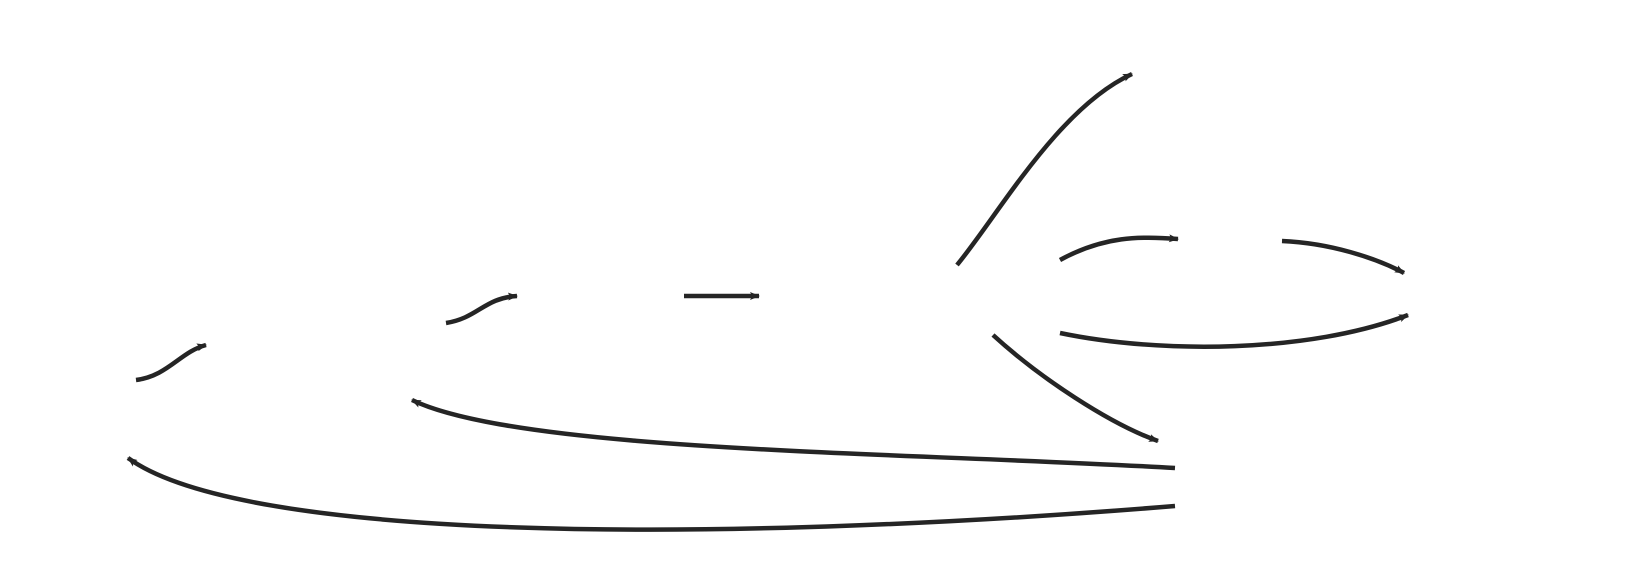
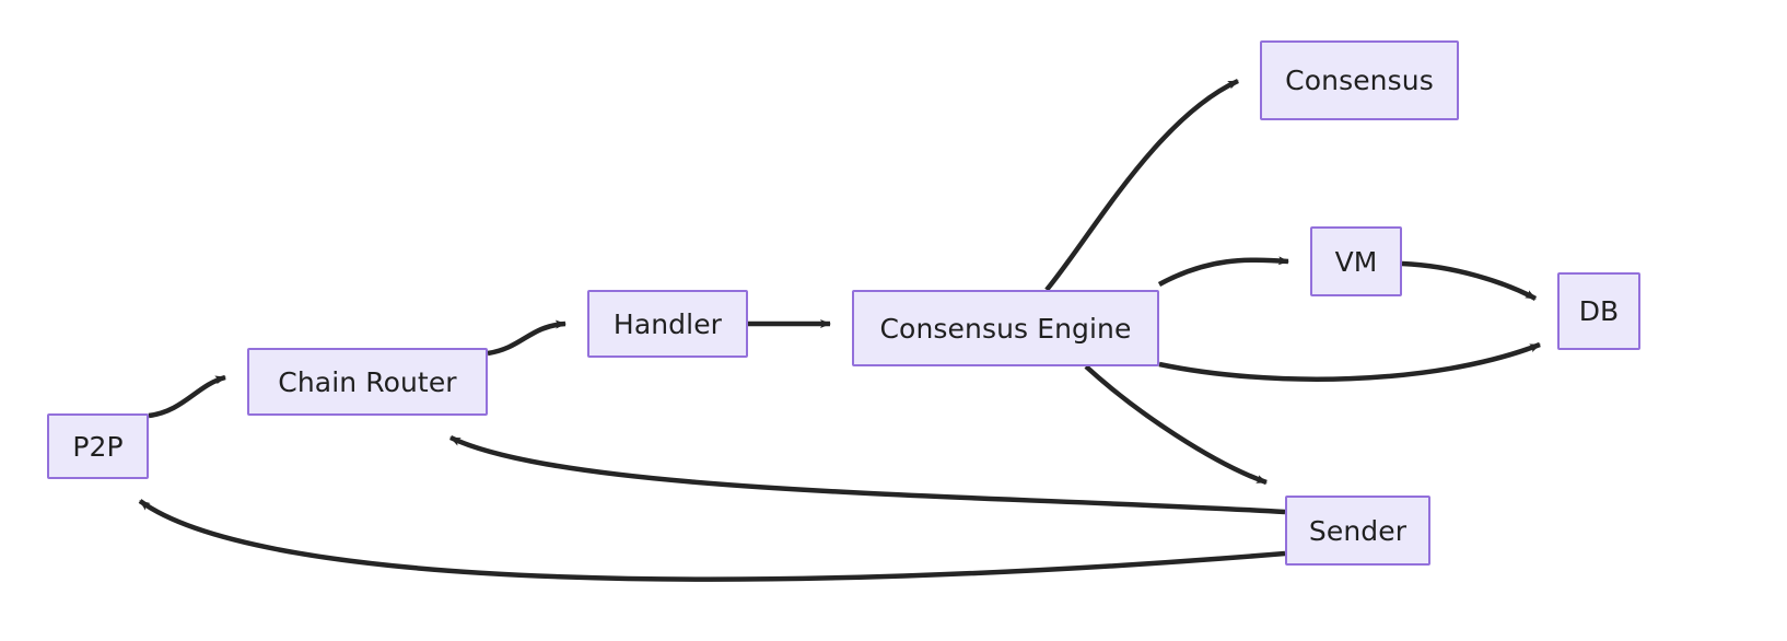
+ P2P
+ Chain Router
+ Handler
+ Consensus Engine
+ Consensus
+ VM
+ DB
+ Sender
